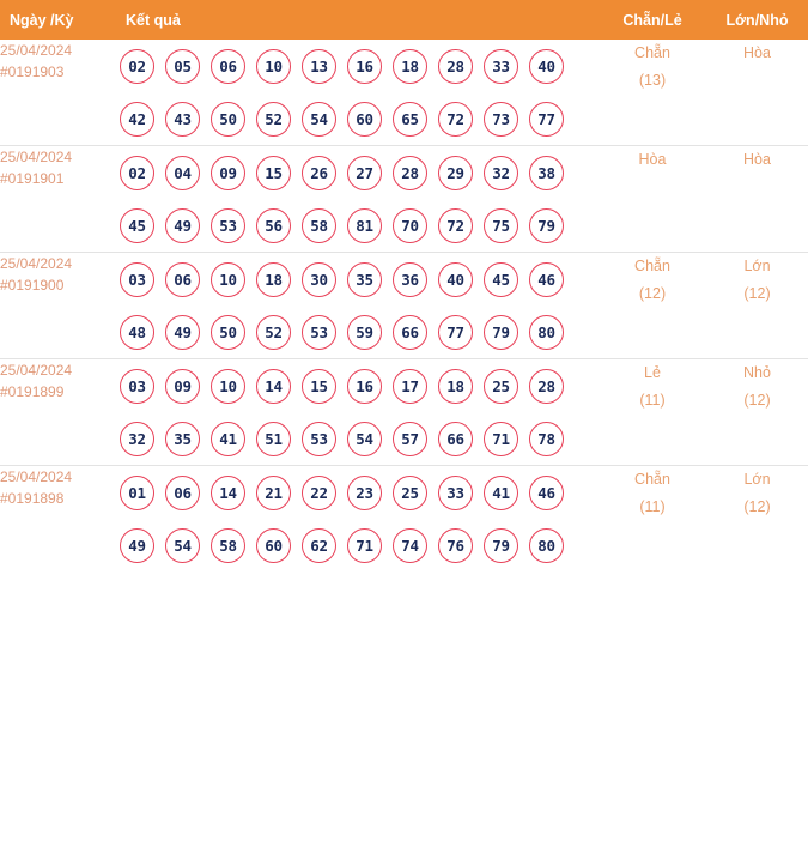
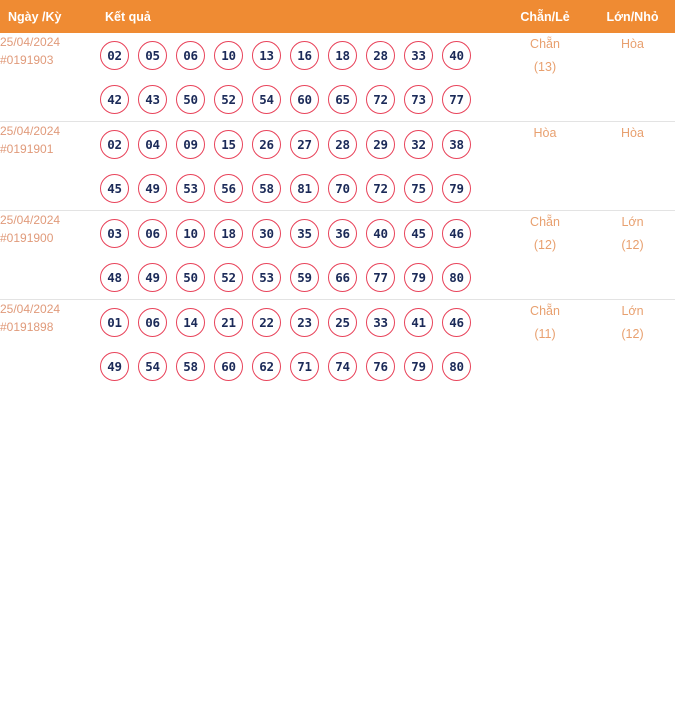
  Ngày /Kỳ	Kết quả	Chẵn/Lẻ	Lớn/Nhỏ
  25/04/2024#0191903	02 05 06 10 13 16 18 28 33 4042 43 50 52 54 60 65 72 73 77	Chẵn(13)	Hòa
  25/04/2024#0191901	02 04 09 15 26 27 28 29 32 3845 49 53 56 58 81 70 72 75 79	Hòa	Hòa
  25/04/2024#0191900	03 06 10 18 30 35 36 40 45 4648 49 50 52 53 59 66 77 79 80	Chẵn(12)	Lớn(12)
- 25/04/2024#0191899	03 09 10 14 15 16 17 18 25 2832 35 41 51 53 54 57 66 71 78	Lẻ(11)	Nhỏ(12)
  25/04/2024#0191898	01 06 14 21 22 23 25 33 41 4649 54 58 60 62 71 74 76 79 80	Chẵn(11)	Lớn(12)
